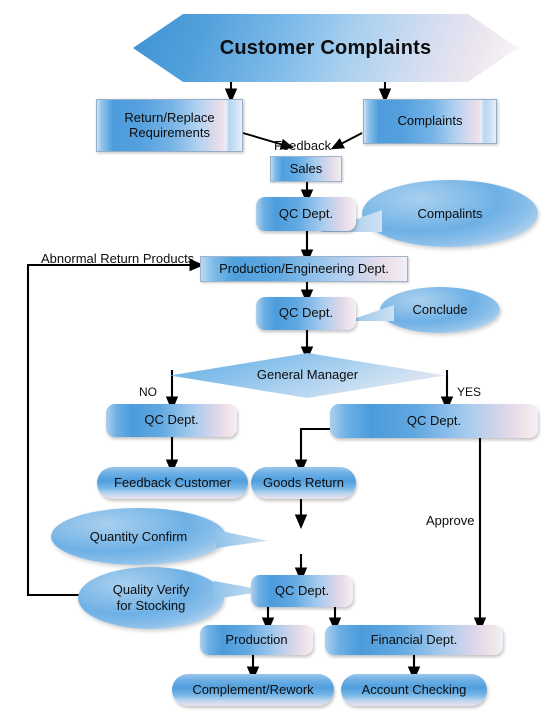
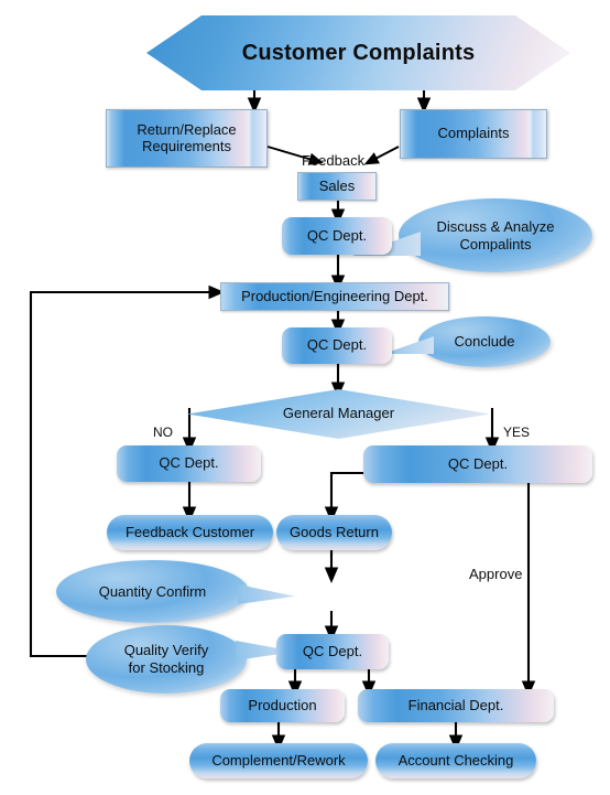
  Customer Complaints
  Return/Replace
  Requirements
  Complaints
  Feedback
  Sales
  QC Dept.
+ Discuss & Analyze
  Compalints
- Abnormal Return Products
  Production/Engineering Dept.
  QC Dept.
  Conclude
  General Manager
  NO
  YES
  QC Dept.
  QC Dept.
  Feedback Customer
  Goods Return
  Approve
  Quantity Confirm
  Quality Verify
  for Stocking
  QC Dept.
  Production
  Financial Dept.
  Complement/Rework
  Account Checking
